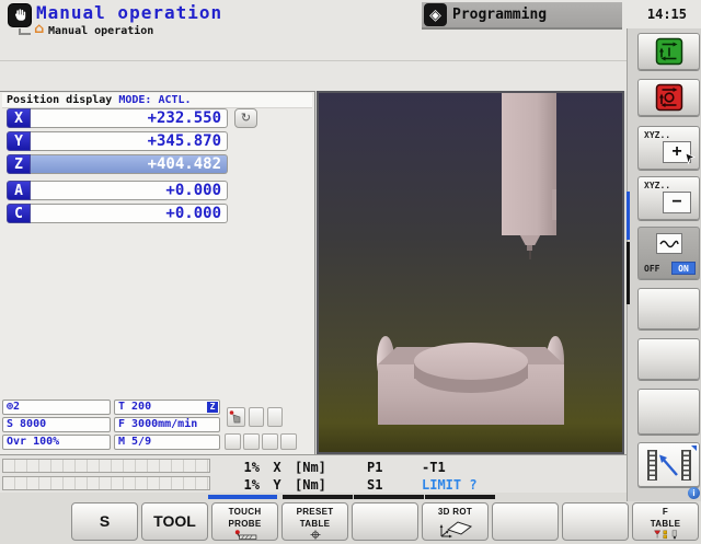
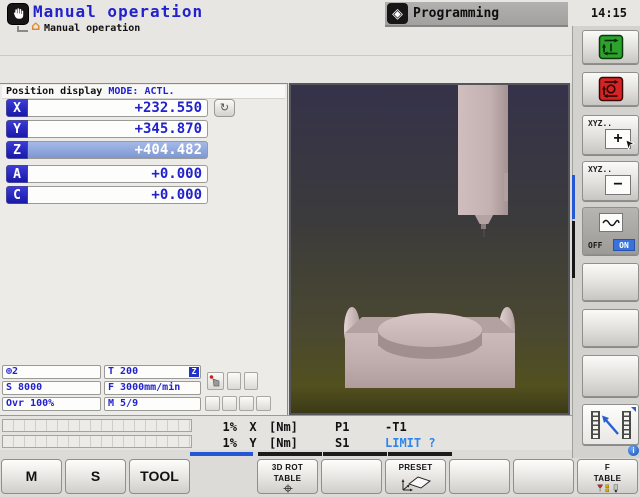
  Manual operation
  ⌂
  Manual operation
  ◈
  Programming
  14:15
  Position display
  MODE: ACTL.
  X
  +232.550
  ↻
  Y
  +345.870
  Z
  +404.482
  A
  +0.000
  C
  +0.000
  ⊕2
  T 200
  Z
  S 8000
  F 3000mm/min
  Ovr 100%
  M 5/9
  1%
  X
  [Nm]
  P1
  -T1
  1%
  Y
  [Nm]
  S1
  LIMIT ?
+ M
  S
  TOOL
- TOUCH
- PROBE
- PRESET
+ 3D ROT
  TABLE
- 3D ROT
+ PRESET
  F
  TABLE
  XYZ..
  +
  XYZ..
  −
  OFF
  ON
  i
